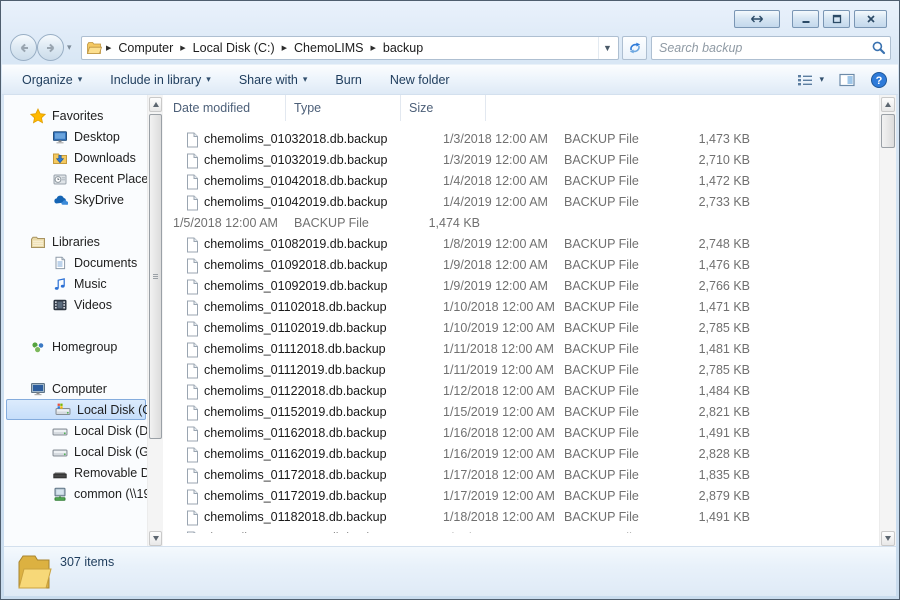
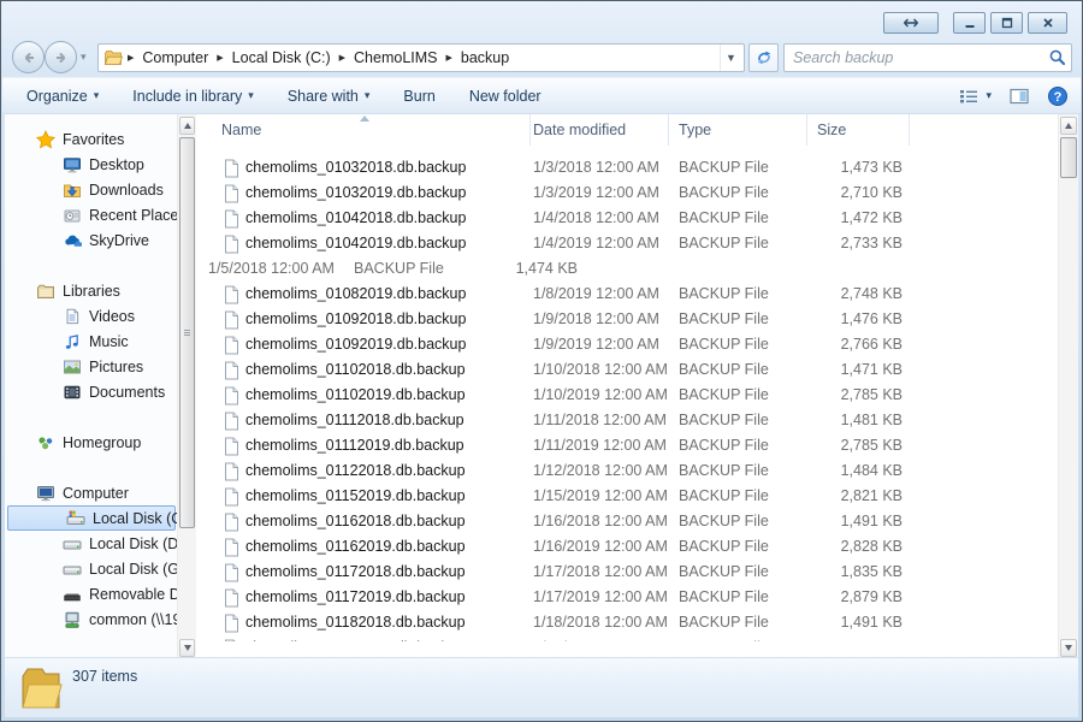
  ▾
  Computer
  Local Disk (C:)
  ChemoLIMS
  backup
  ▼
  Search backup
  Organize
  ▾
  Include in library
  ▾
  Share with
  ▾
  Burn
  New folder
  ▾
  ?
  Favorites
  Desktop
  Downloads
  Recent Place
  SkyDrive
  Libraries
- Documents
+ Videos
  Music
+ Pictures
- Videos
+ Documents
  Homegroup
  Computer
  Local Disk (
  Local Disk (D
  Local Disk (G
  Removable D
  common (\\1
+ Name
  Date modified
  Type
  Size
  chemolims_01032018.db.backup
  1/3/2018 12:00 AM
  BACKUP File
  1,473 KB
  chemolims_01032019.db.backup
  1/3/2019 12:00 AM
  BACKUP File
  2,710 KB
  chemolims_01042018.db.backup
  1/4/2018 12:00 AM
  BACKUP File
  1,472 KB
  chemolims_01042019.db.backup
  1/4/2019 12:00 AM
  BACKUP File
  2,733 KB
  1/5/2018 12:00 AM
  BACKUP File
  1,474 KB
  chemolims_01082019.db.backup
  1/8/2019 12:00 AM
  BACKUP File
  2,748 KB
  chemolims_01092018.db.backup
  1/9/2018 12:00 AM
  BACKUP File
  1,476 KB
  chemolims_01092019.db.backup
  1/9/2019 12:00 AM
  BACKUP File
  2,766 KB
  chemolims_01102018.db.backup
  1/10/2018 12:00 AM
  BACKUP File
  1,471 KB
  chemolims_01102019.db.backup
  1/10/2019 12:00 AM
  BACKUP File
  2,785 KB
  chemolims_01112018.db.backup
  1/11/2018 12:00 AM
  BACKUP File
  1,481 KB
  chemolims_01112019.db.backup
  1/11/2019 12:00 AM
  BACKUP File
  2,785 KB
  chemolims_01122018.db.backup
  1/12/2018 12:00 AM
  BACKUP File
  1,484 KB
  chemolims_01152019.db.backup
  1/15/2019 12:00 AM
  BACKUP File
  2,821 KB
  chemolims_01162018.db.backup
  1/16/2018 12:00 AM
  BACKUP File
  1,491 KB
  chemolims_01162019.db.backup
  1/16/2019 12:00 AM
  BACKUP File
  2,828 KB
  chemolims_01172018.db.backup
  1/17/2018 12:00 AM
  BACKUP File
  1,835 KB
  chemolims_01172019.db.backup
  1/17/2019 12:00 AM
  BACKUP File
  2,879 KB
  chemolims_01182018.db.backup
  1/18/2018 12:00 AM
  BACKUP File
  1,491 KB
  307 items
